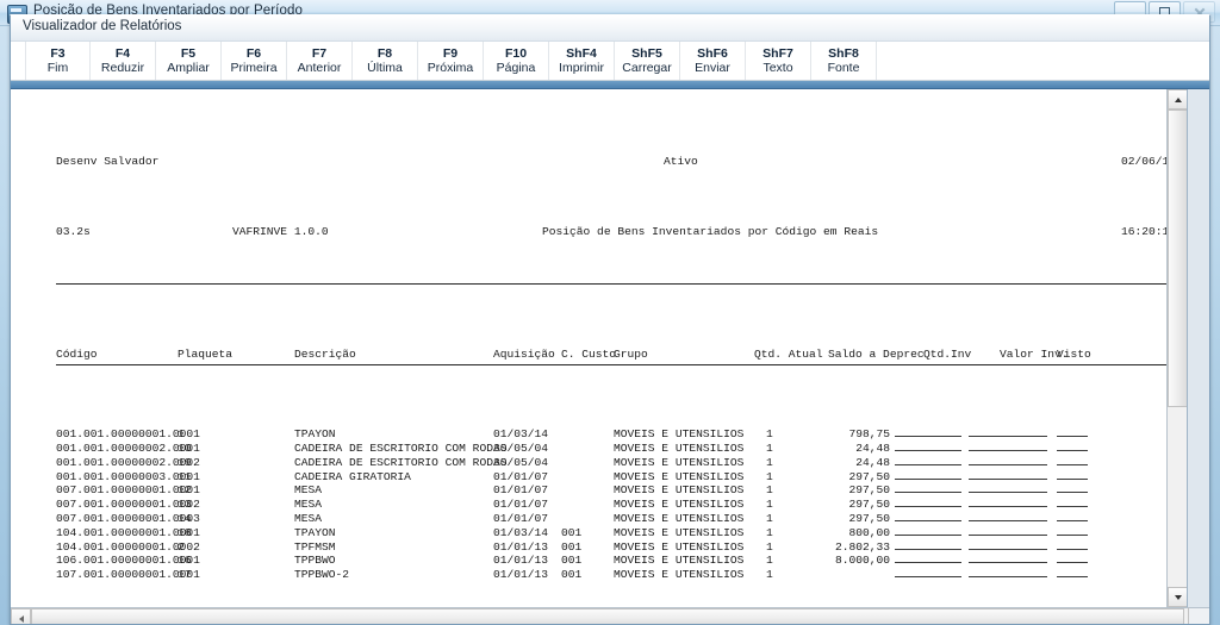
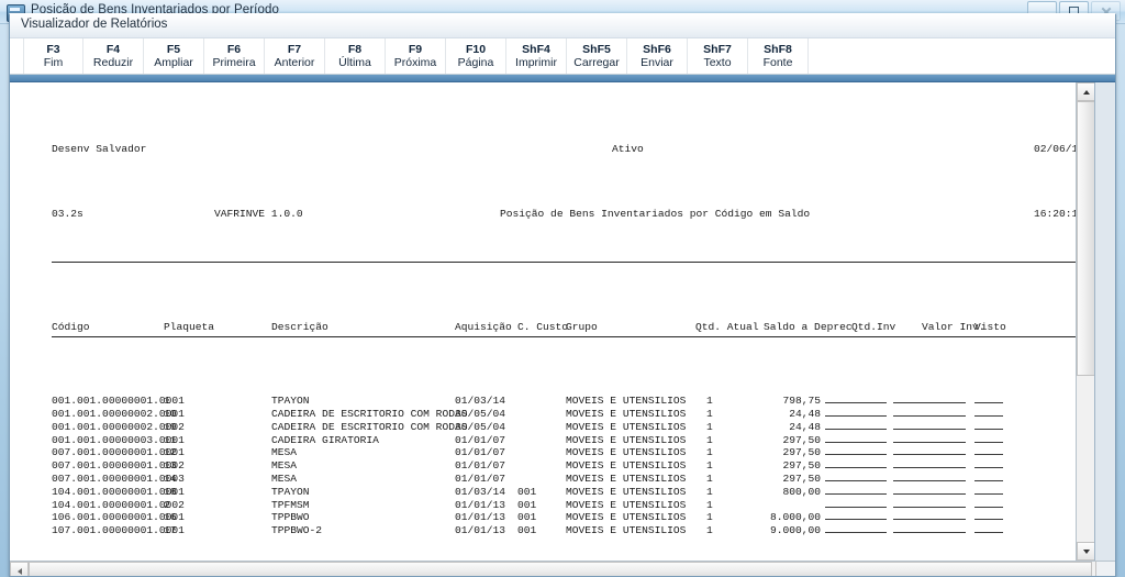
  Posição de Bens Inventariados por Período
  Visualizador de Relatórios
  F3
  Fim
  F4
  Reduzir
  F5
  Ampliar
  F6
  Primeira
  F7
  Anterior
  F8
  Última
  F9
  Próxima
  F10
  Página
  ShF4
  Imprimir
  ShF5
  Carregar
  ShF6
  Enviar
  ShF7
  Texto
  ShF8
  Fonte
  Desenv Salvador
  Ativo
  02/06/
  03.2s
  VAFRINVE 1.0.0
- Posição de Bens Inventariados por Código em Reais
+ Posição de Bens Inventariados por Código em Saldo
  16:20:
  Código
  Plaqueta
  Descrição
  Aquisição
  C. Custo
  Grupo
  Qtd. Atual
  Saldo a Deprec
  Qtd.Inv
  Valor Inv.
  Visto
  001.001.00000001.0001
  1
  TPAYON
  01/03/14
  MOVEIS E UTENSILIOS
  1
  798,75
  001.001.00000002.0001
  10
  CADEIRA DE ESCRITORIO COM RODAS
  30/05/04
  MOVEIS E UTENSILIOS
  1
  24,48
  001.001.00000002.0002
  19
  CADEIRA DE ESCRITORIO COM RODAS
  30/05/04
  MOVEIS E UTENSILIOS
  1
  24,48
  001.001.00000003.0001
  11
  CADEIRA GIRATORIA
  01/01/07
  MOVEIS E UTENSILIOS
  1
  297,50
  007.001.00000001.0001
  12
  MESA
  01/01/07
  MOVEIS E UTENSILIOS
  1
  297,50
  007.001.00000001.0002
  13
  MESA
  01/01/07
  MOVEIS E UTENSILIOS
  1
  297,50
  007.001.00000001.0003
  14
  MESA
  01/01/07
  MOVEIS E UTENSILIOS
  1
  297,50
  104.001.00000001.0001
  18
  TPAYON
  01/03/14
  001
  MOVEIS E UTENSILIOS
  1
  800,00
  104.001.00000001.0002
  2
  TPFMSM
  01/01/13
  001
  MOVEIS E UTENSILIOS
  1
- 2.802,33
  106.001.00000001.0001
  16
  TPPBWO
  01/01/13
  001
  MOVEIS E UTENSILIOS
  1
  8.000,00
  107.001.00000001.0001
  17
  TPPBWO-2
  01/01/13
  001
  MOVEIS E UTENSILIOS
  1
+ 9.000,00
